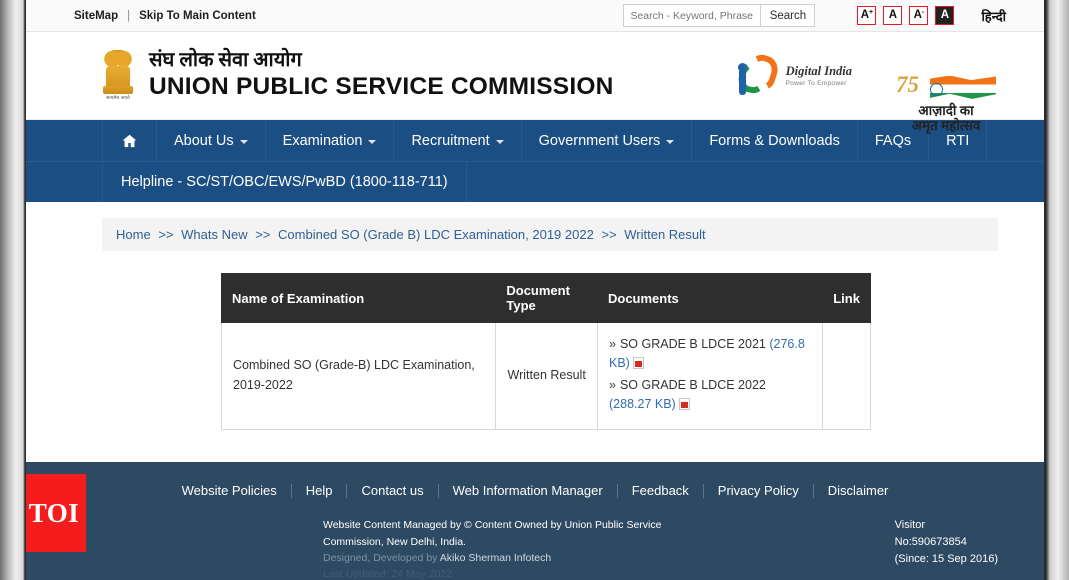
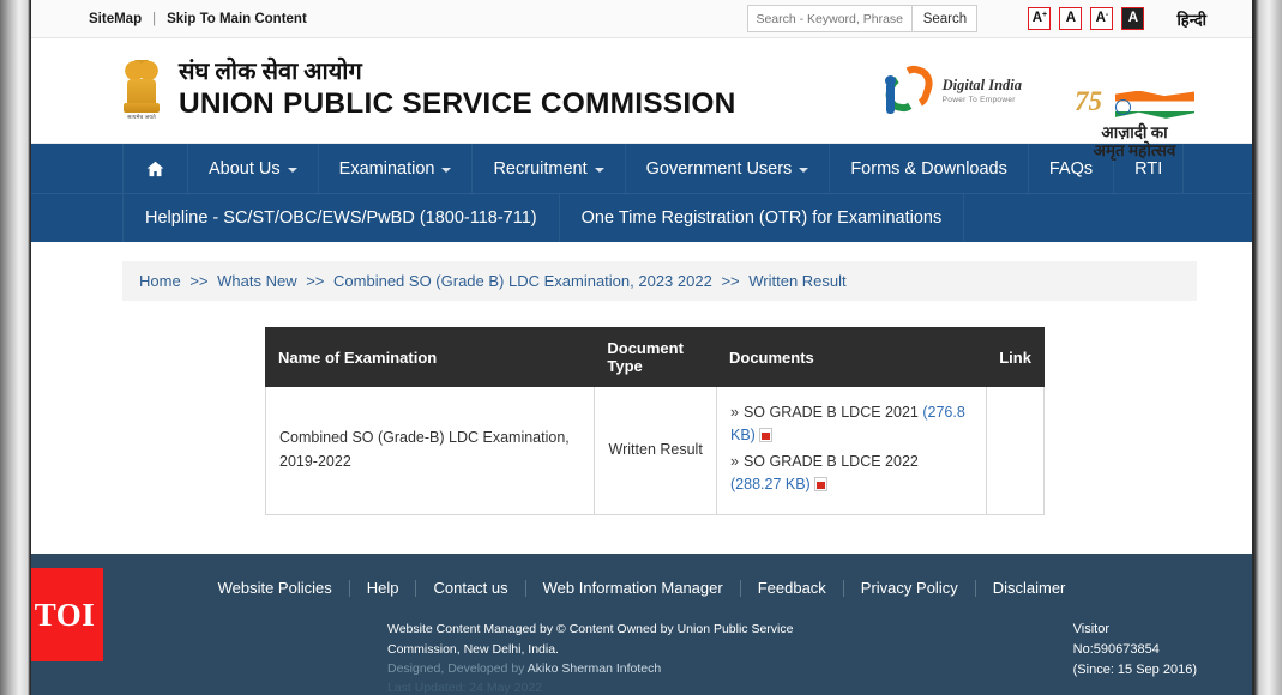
  SiteMap
  |
  Skip To Main Content
  Search - Keyword, Phrase
  Search
  A
  A
  A
  A
  हिन्दी
  संघ लोक सेवा आयोग
  UNION PUBLIC SERVICE COMMISSION
  Digital India
  75
  आज़ादी का
  अमृत महोत्सव
  About Us
  Examination
  Recruitment
  Government Users
  Forms & Downloads
  FAQs
  RTI
  Helpline - SC/ST/OBC/EWS/PwBD (1800-118-711)
+ One Time Registration (OTR) for Examinations
- Home >> Whats New >> Combined SO (Grade B) LDC Examination, 2019 2022 >> Written Result
+ Home >> Whats New >> Combined SO (Grade B) LDC Examination, 2023 2022 >> Written Result
  Name of Examination	Document Type	Documents	Link
  Combined SO (Grade-B) LDC Examination, 2019-2022	Written Result	» SO GRADE B LDCE 2021 (276.8 KB) » SO GRADE B LDCE 2022 (288.27 KB)
  Website Policies
  Help
  Contact us
  Web Information Manager
  Feedback
  Privacy Policy
  Disclaimer
  Website Content Managed by © Content Owned by Union Public Service
  Commission, New Delhi, India.
  Designed, Developed by Akiko Sherman Infotech
  Visitor
  No:590673854
  (Since: 15 Sep 2016)
  TOI
